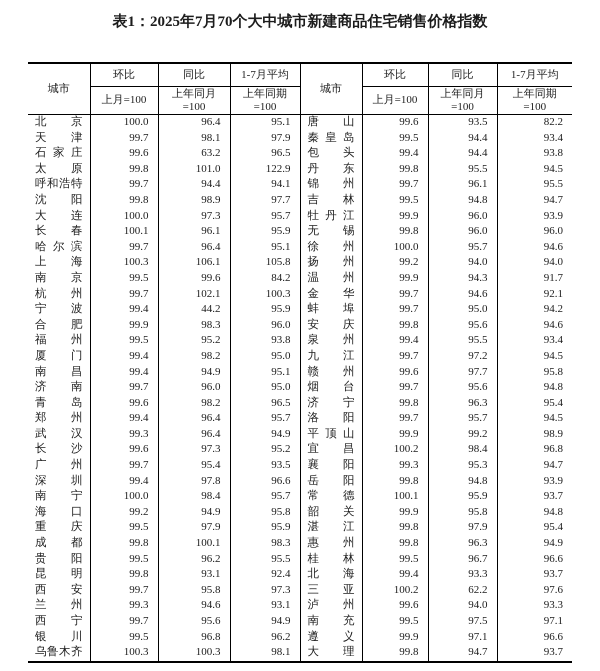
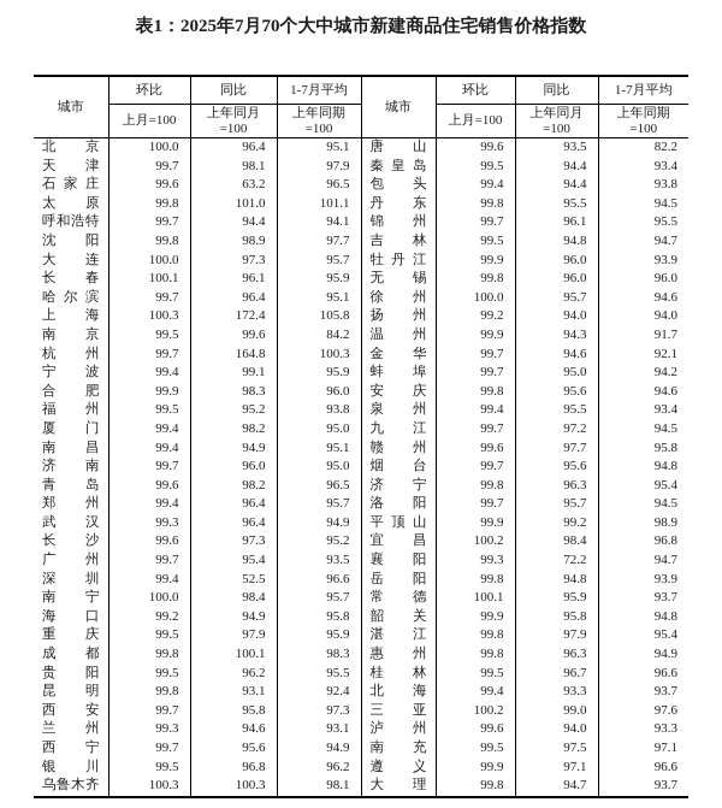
  表1：2025年7月70个大中城市新建商品住宅销售价格指数
  城市	环比	同比	1-7月平均	城市	环比	同比	1-7月平均
  上月=100	上年同月 =100	上年同期 =100	上月=100	上年同月 =100	上年同期 =100
  北 京	100.0	96.4	95.1	唐 山	99.6	93.5	82.2
  天 津	99.7	98.1	97.9	秦 皇 岛	99.5	94.4	93.4
  石 家 庄	99.6	63.2	96.5	包 头	99.4	94.4	93.8
- 太 原	99.8	101.0	122.9	丹 东	99.8	95.5	94.5
+ 太 原	99.8	101.0	101.1	丹 东	99.8	95.5	94.5
  呼和浩特	99.7	94.4	94.1	锦 州	99.7	96.1	95.5
  沈 阳	99.8	98.9	97.7	吉 林	99.5	94.8	94.7
  大 连	100.0	97.3	95.7	牡 丹 江	99.9	96.0	93.9
  长 春	100.1	96.1	95.9	无 锡	99.8	96.0	96.0
  哈 尔 滨	99.7	96.4	95.1	徐 州	100.0	95.7	94.6
- 上 海	100.3	106.1	105.8	扬 州	99.2	94.0	94.0
+ 上 海	100.3	172.4	105.8	扬 州	99.2	94.0	94.0
  南 京	99.5	99.6	84.2	温 州	99.9	94.3	91.7
- 杭 州	99.7	102.1	100.3	金 华	99.7	94.6	92.1
+ 杭 州	99.7	164.8	100.3	金 华	99.7	94.6	92.1
- 宁 波	99.4	44.2	95.9	蚌 埠	99.7	95.0	94.2
+ 宁 波	99.4	99.1	95.9	蚌 埠	99.7	95.0	94.2
  合 肥	99.9	98.3	96.0	安 庆	99.8	95.6	94.6
  福 州	99.5	95.2	93.8	泉 州	99.4	95.5	93.4
  厦 门	99.4	98.2	95.0	九 江	99.7	97.2	94.5
  南 昌	99.4	94.9	95.1	赣 州	99.6	97.7	95.8
  济 南	99.7	96.0	95.0	烟 台	99.7	95.6	94.8
  青 岛	99.6	98.2	96.5	济 宁	99.8	96.3	95.4
  郑 州	99.4	96.4	95.7	洛 阳	99.7	95.7	94.5
  武 汉	99.3	96.4	94.9	平 顶 山	99.9	99.2	98.9
  长 沙	99.6	97.3	95.2	宜 昌	100.2	98.4	96.8
- 广 州	99.7	95.4	93.5	襄 阳	99.3	95.3	94.7
+ 广 州	99.7	95.4	93.5	襄 阳	99.3	72.2	94.7
- 深 圳	99.4	97.8	96.6	岳 阳	99.8	94.8	93.9
+ 深 圳	99.4	52.5	96.6	岳 阳	99.8	94.8	93.9
  南 宁	100.0	98.4	95.7	常 德	100.1	95.9	93.7
  海 口	99.2	94.9	95.8	韶 关	99.9	95.8	94.8
  重 庆	99.5	97.9	95.9	湛 江	99.8	97.9	95.4
  成 都	99.8	100.1	98.3	惠 州	99.8	96.3	94.9
  贵 阳	99.5	96.2	95.5	桂 林	99.5	96.7	96.6
  昆 明	99.8	93.1	92.4	北 海	99.4	93.3	93.7
- 西 安	99.7	95.8	97.3	三 亚	100.2	62.2	97.6
+ 西 安	99.7	95.8	97.3	三 亚	100.2	99.0	97.6
  兰 州	99.3	94.6	93.1	泸 州	99.6	94.0	93.3
  西 宁	99.7	95.6	94.9	南 充	99.5	97.5	97.1
  银 川	99.5	96.8	96.2	遵 义	99.9	97.1	96.6
  乌鲁木齐	100.3	100.3	98.1	大 理	99.8	94.7	93.7
